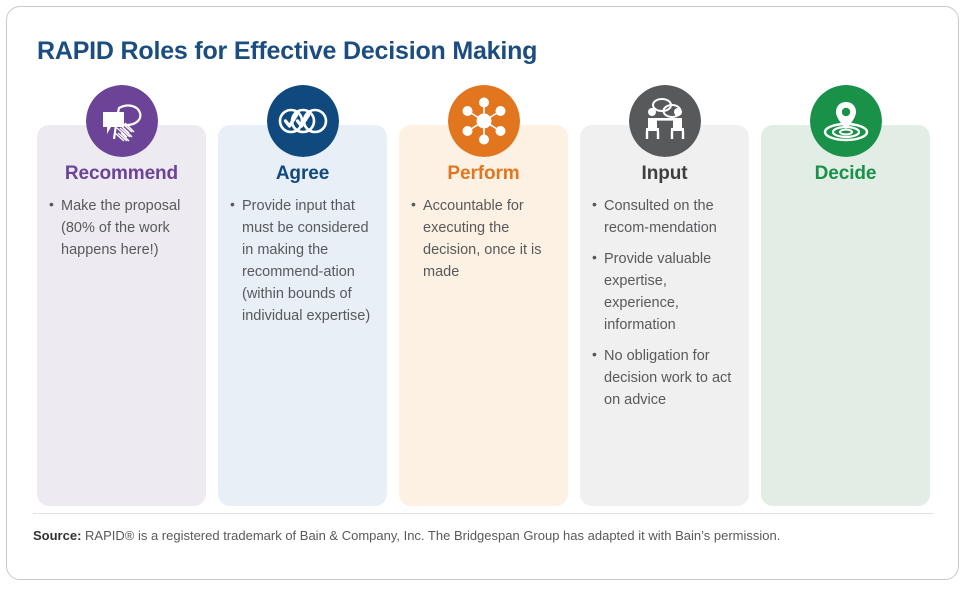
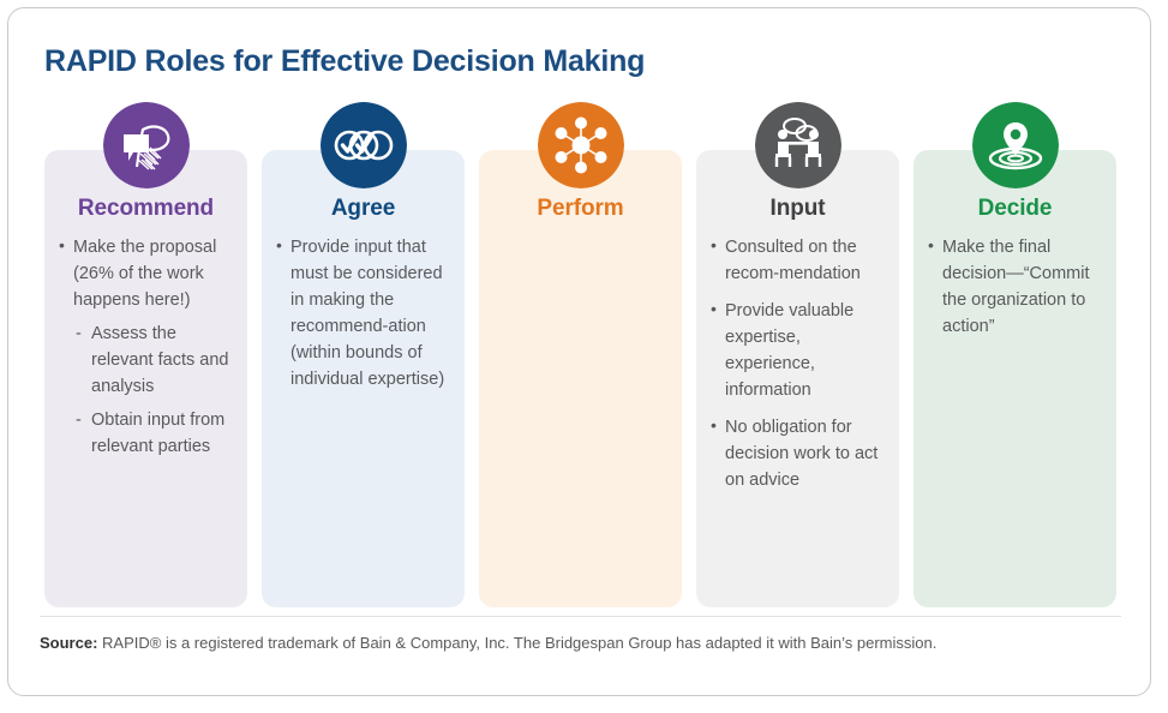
  RAPID Roles for Effective Decision Making
  Recommend
- Make the proposal (80% of the work happens here!)
+ Make the proposal (26% of the work happens here!)
+ Assess the relevant facts and analysis
+ Obtain input from relevant parties
  Agree
  Provide input that must be considered in making the recommend-ation (within bounds of individual expertise)
  Perform
- Accountable for executing the decision, once it is made
  Input
  Consulted on the recom-mendation
  Provide valuable expertise, experience, information
  No obligation for decision work to act on advice
  Decide
+ Make the final decision—“Commit the organization to action”
  Source: RAPID® is a registered trademark of Bain & Company, Inc. The Bridgespan Group has adapted it with Bain’s permission.
